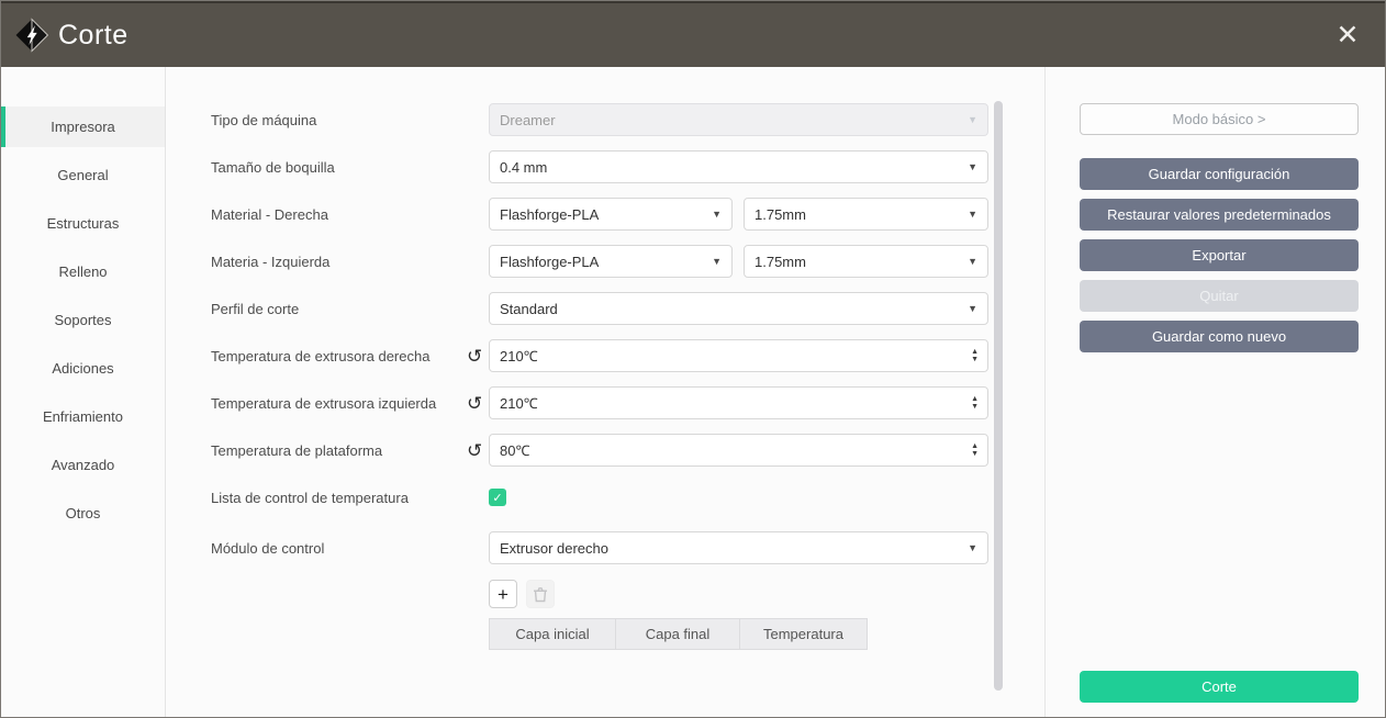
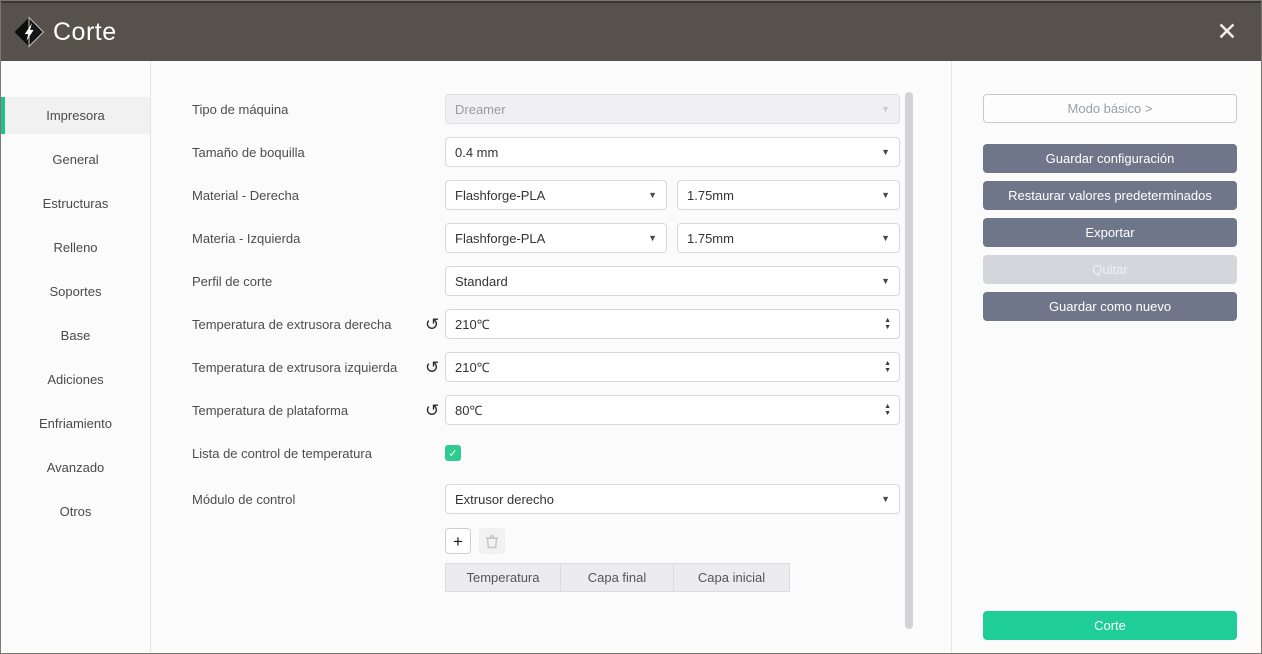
  Corte
  ✕
  Impresora
  General
  Estructuras
  Relleno
  Soportes
+ Base
  Adiciones
  Enfriamiento
  Avanzado
  Otros
  Tipo de máquina
  Dreamer
  ▼
  Tamaño de boquilla
  0.4 mm
  ▼
  Material - Derecha
  Flashforge-PLA
  ▼
  1.75mm
  ▼
  Materia - Izquierda
  Flashforge-PLA
  ▼
  1.75mm
  ▼
  Perfil de corte
  Standard
  ▼
  Temperatura de extrusora derecha
  ↺
  210℃
  Temperatura de extrusora izquierda
  ↺
  210℃
  Temperatura de plataforma
  ↺
  80℃
  Lista de control de temperatura
  ✓
  Módulo de control
  Extrusor derecho
  ▼
  +
- Capa inicial
+ Temperatura
  Capa final
- Temperatura
+ Capa inicial
  Modo básico >
  Guardar configuración
  Restaurar valores predeterminados
  Exportar
  Quitar
  Guardar como nuevo
  Corte
